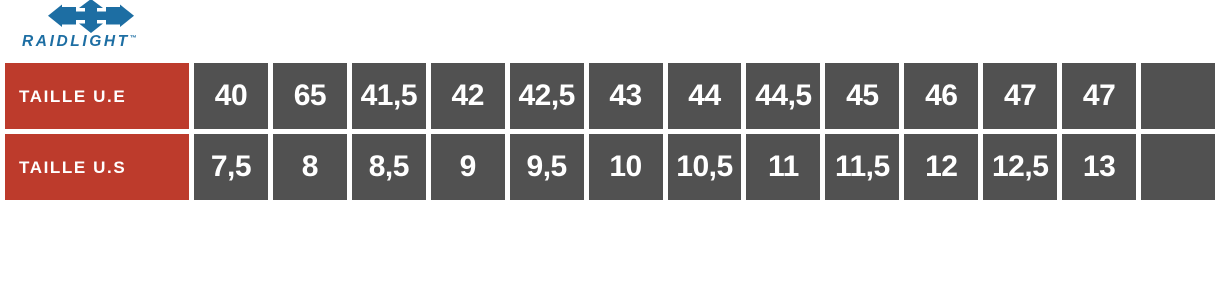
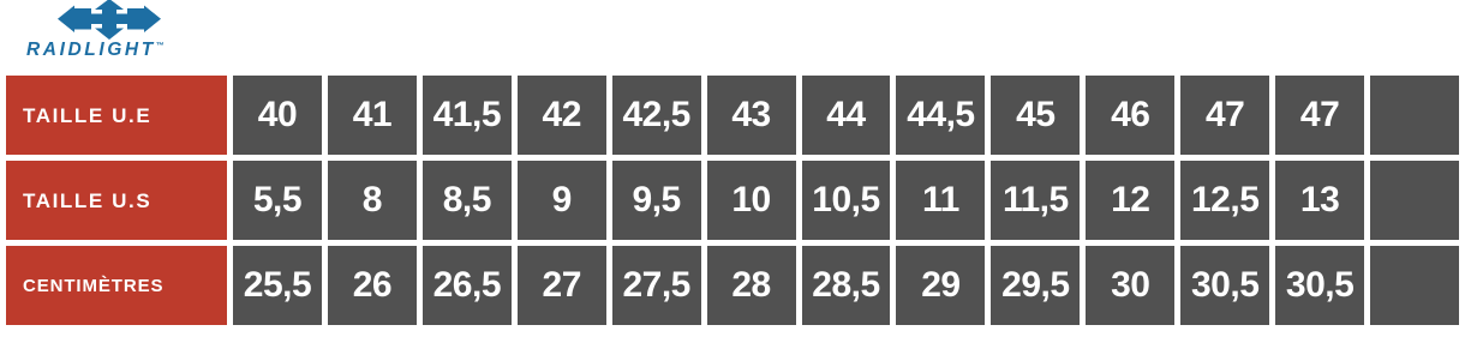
  RAIDLIGHT
- TAILLE U.E	40	65	41,5	42	42,5	43	44	44,5	45	46	47	47
+ TAILLE U.E	40	41	41,5	42	42,5	43	44	44,5	45	46	47	47
- TAILLE U.S	7,5	8	8,5	9	9,5	10	10,5	11	11,5	12	12,5	13
+ TAILLE U.S	5,5	8	8,5	9	9,5	10	10,5	11	11,5	12	12,5	13
+ CENTIMÈTRES	25,5	26	26,5	27	27,5	28	28,5	29	29,5	30	30,5	30,5
